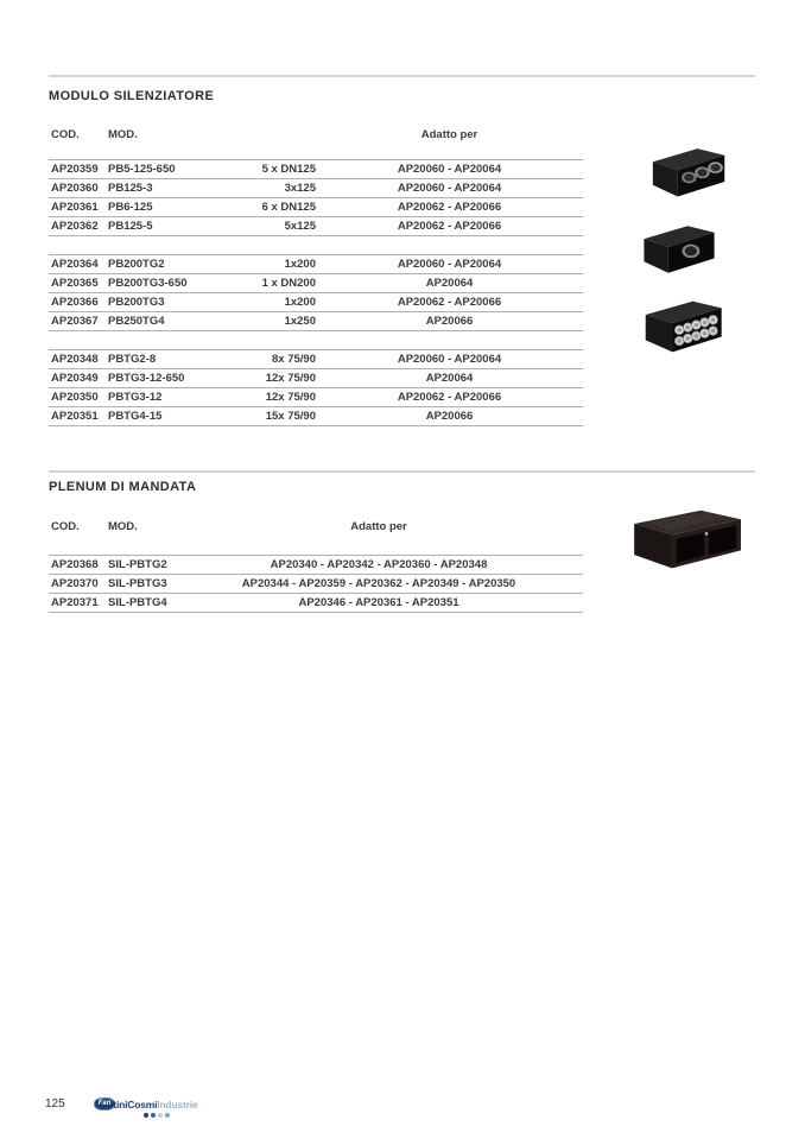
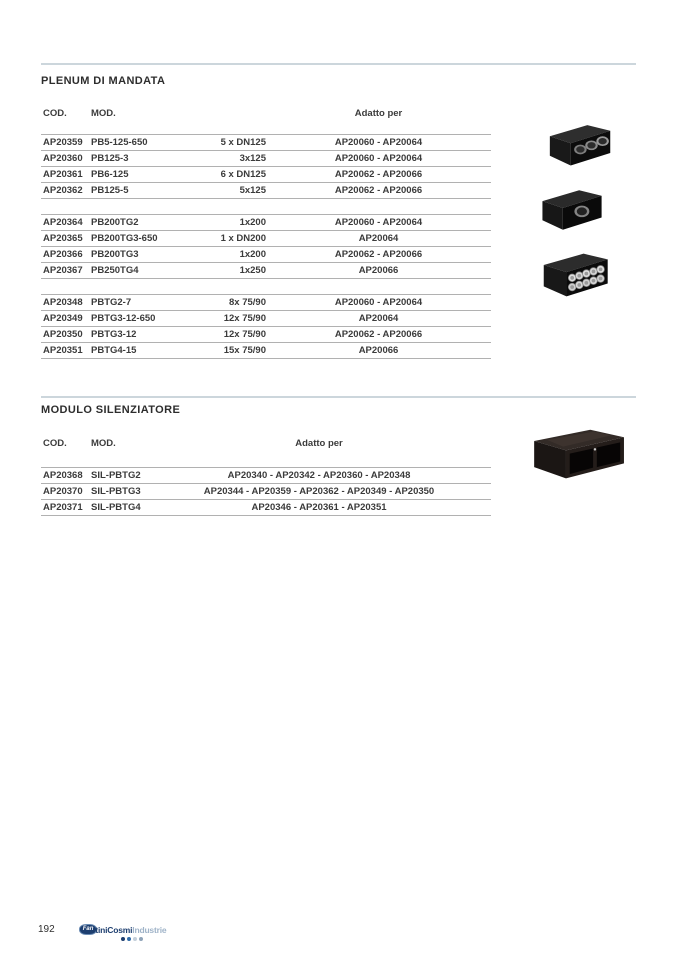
- MODULO SILENZIATORE
+ PLENUM DI MANDATA
  COD.
  MOD.
  Adatto per
  AP20359
  PB5-125-650
  5 x DN125
  AP20060 - AP20064
  AP20360
  PB125-3
  3x125
  AP20060 - AP20064
  AP20361
  PB6-125
  6 x DN125
  AP20062 - AP20066
  AP20362
  PB125-5
  5x125
  AP20062 - AP20066
  AP20364
  PB200TG2
  1x200
  AP20060 - AP20064
  AP20365
  PB200TG3-650
  1 x DN200
  AP20064
  AP20366
  PB200TG3
  1x200
  AP20062 - AP20066
  AP20367
  PB250TG4
  1x250
  AP20066
  AP20348
- PBTG2-8
+ PBTG2-7
  8x 75/90
  AP20060 - AP20064
  AP20349
  PBTG3-12-650
  12x 75/90
  AP20064
  AP20350
  PBTG3-12
  12x 75/90
  AP20062 - AP20066
  AP20351
  PBTG4-15
  15x 75/90
  AP20066
- PLENUM DI MANDATA
+ MODULO SILENZIATORE
  COD.
  MOD.
  Adatto per
  AP20368
  SIL-PBTG2
  AP20340 - AP20342 - AP20360 - AP20348
  AP20370
  SIL-PBTG3
  AP20344 - AP20359 - AP20362 - AP20349 - AP20350
  AP20371
  SIL-PBTG4
  AP20346 - AP20361 - AP20351
- 125
+ 192
  tiniCosmi
  Industrie
